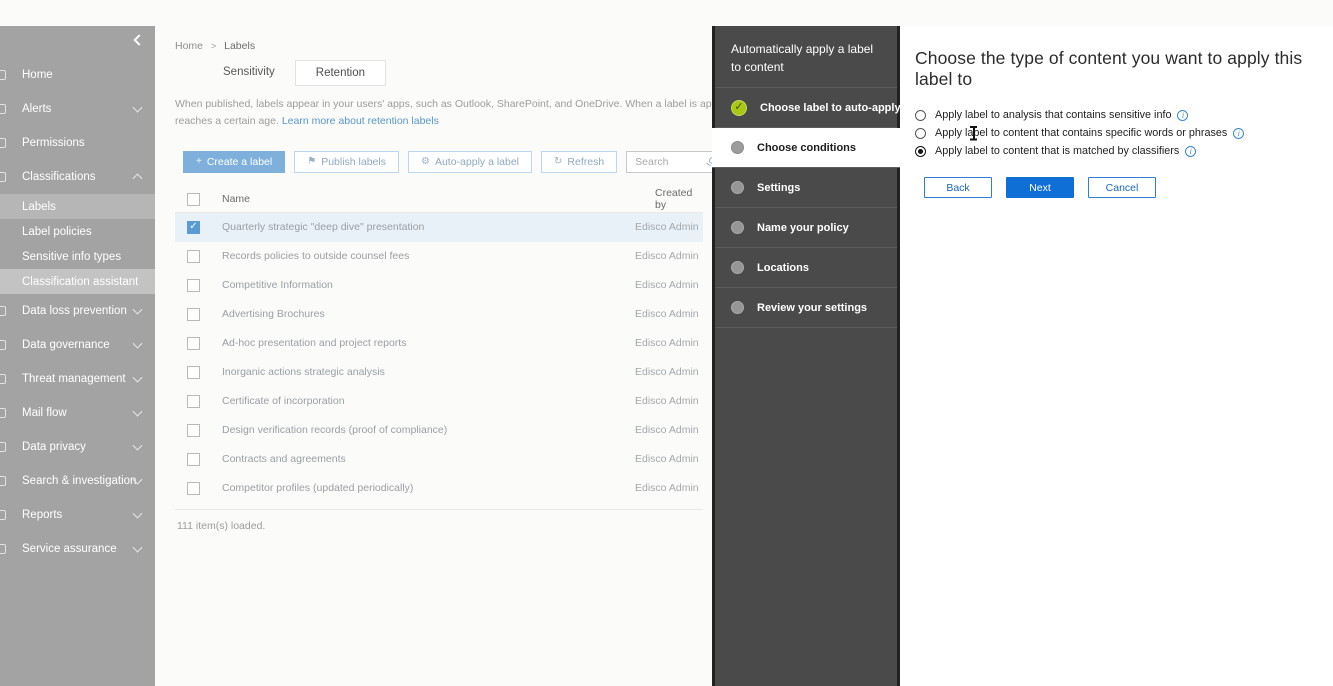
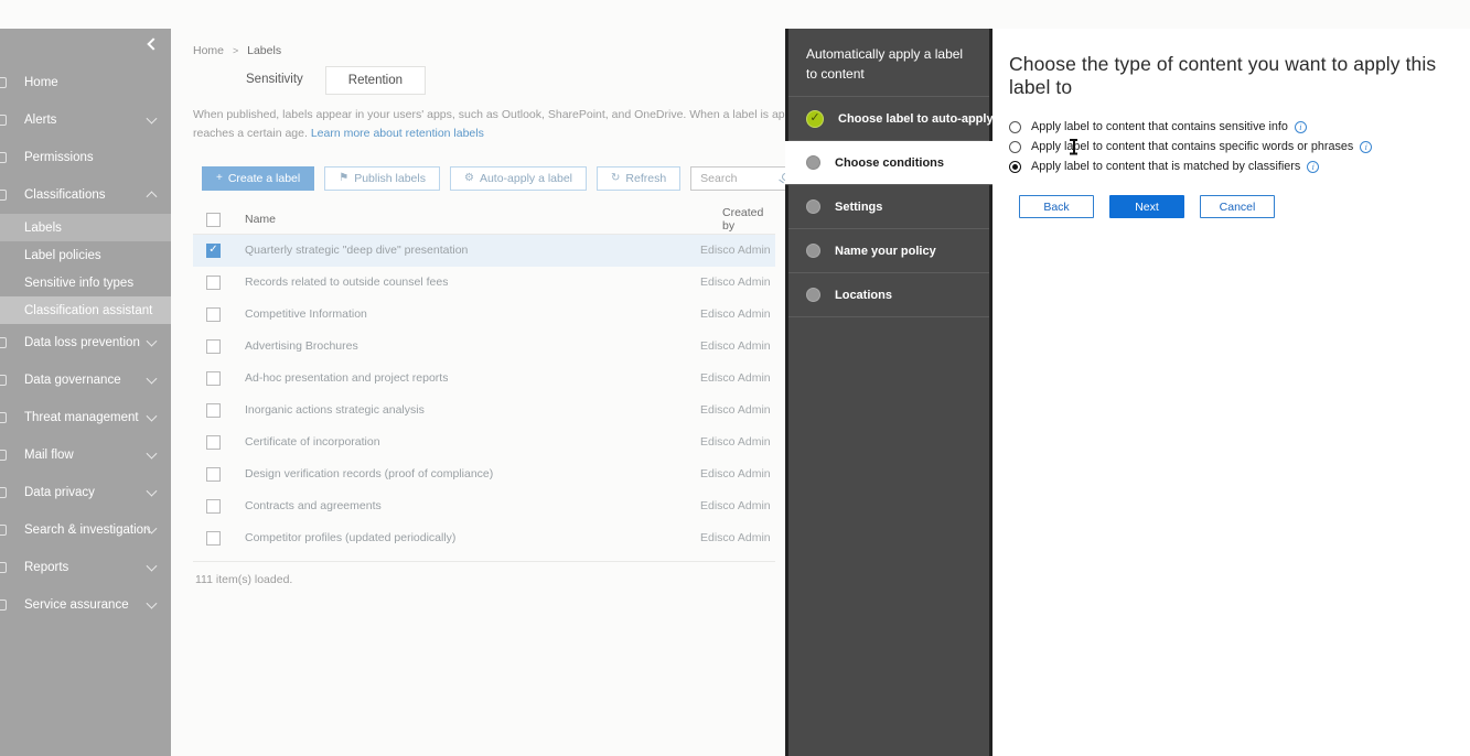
  Home
  Alerts
  Permissions
  Classifications
  Labels
  Label policies
  Sensitive info types
  Classification assistant
  Data loss prevention
  Data governance
  Threat management
  Mail flow
  Data privacy
  Search & investigation
  Reports
  Service assurance
  Home > Labels
  Sensitivity
  Retention
  When published, labels appear in your users' apps, such as Outlook, SharePoint, and OneDrive. When a label is ap
  reaches a certain age. Learn more about retention labels
  +
  Create a label
  ⚑
  Publish labels
  ⚙
  Auto-apply a label
  ↻
  Refresh
  Search
  Name
  Created by
  ✓
  Quarterly strategic "deep dive" presentation
  Edisco Admin
- Records policies to outside counsel fees
+ Records related to outside counsel fees
  Edisco Admin
  Competitive Information
  Edisco Admin
  Advertising Brochures
  Edisco Admin
  Ad-hoc presentation and project reports
  Edisco Admin
  Inorganic actions strategic analysis
  Edisco Admin
  Certificate of incorporation
  Edisco Admin
  Design verification records (proof of compliance)
  Edisco Admin
  Contracts and agreements
  Edisco Admin
  Competitor profiles (updated periodically)
  Edisco Admin
  111 item(s) loaded.
  Automatically apply a label to content
  ✓
  Choose label to auto-apply
  Choose conditions
  Settings
  Name your policy
  Locations
- Review your settings
  Choose the type of content you want to apply this label to
- Apply label to analysis that contains sensitive info
+ Apply label to content that contains sensitive info
  i
  Apply lel to content that contains specific words or phrases
  i
  Apply label to content that is matched by classifiers
  i
  Back
  Next
  Cancel
